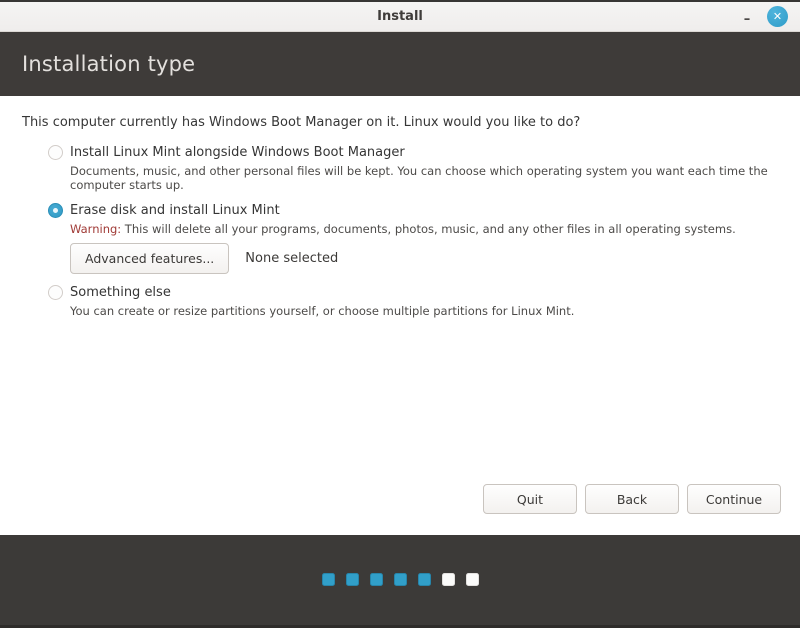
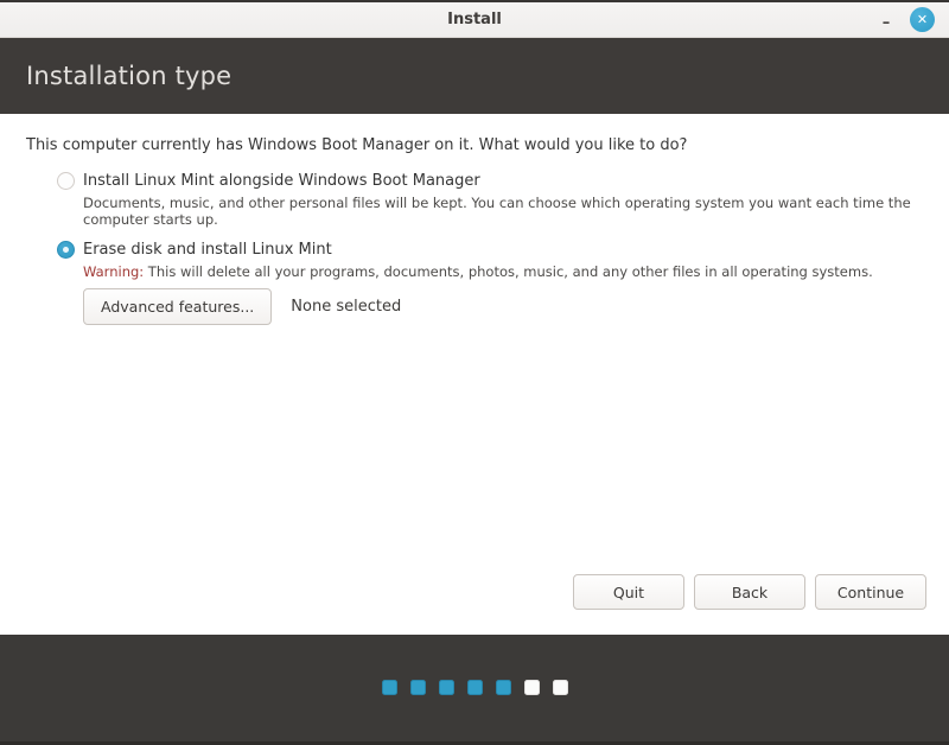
  Install
  –
  ✕
  Installation type
- This computer currently has Windows Boot Manager on it. Linux would you like to do?
+ This computer currently has Windows Boot Manager on it. What would you like to do?
  Install Linux Mint alongside Windows Boot Manager
  Documents, music, and other personal files will be kept. You can choose which operating system you want each time the computer starts up.
  Erase disk and install Linux Mint
  Warning: This will delete all your programs, documents, photos, music, and any other files in all operating systems.
  Advanced features...
  None selected
- Something else
- You can create or resize partitions yourself, or choose multiple partitions for Linux Mint.
  Quit
  Back
  Continue
